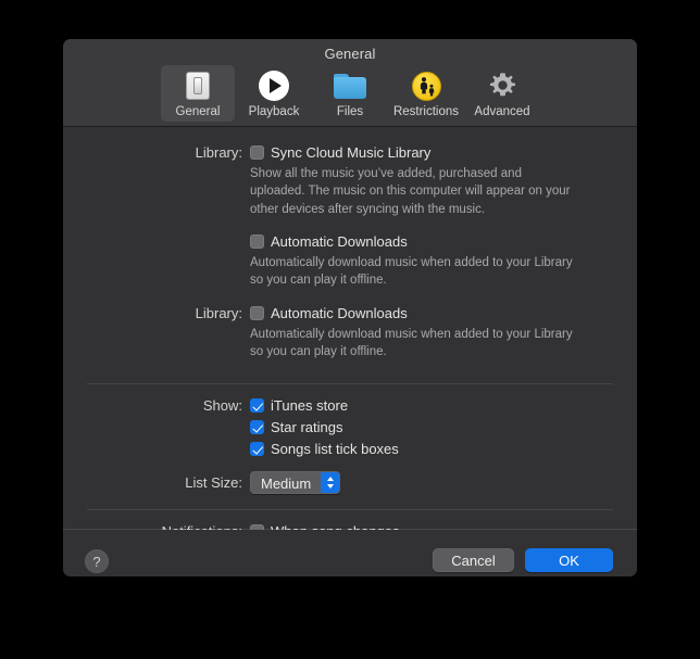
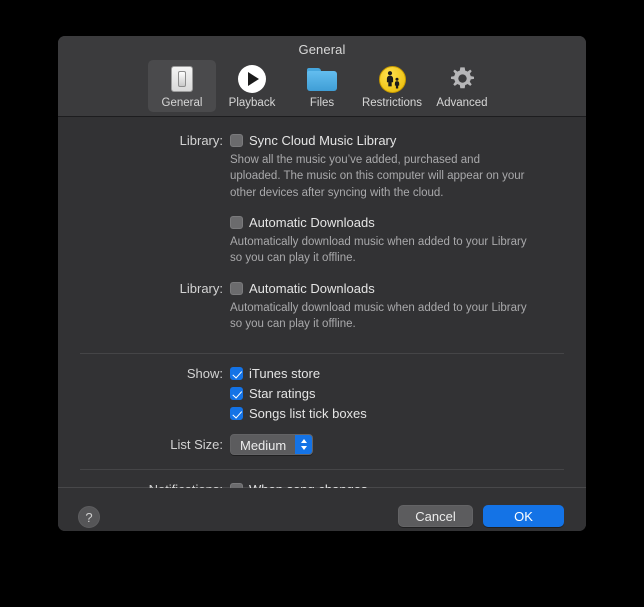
  General
  General
  Playback
  Files
  Restrictions
  Advanced
  Library:
  Sync Cloud Music Library
- Show all the music you’ve added, purchased and uploaded. The music on this computer will appear on your other devices after syncing with the music.
+ Show all the music you’ve added, purchased and uploaded. The music on this computer will appear on your other devices after syncing with the cloud.
  Automatic Downloads
  Automatically download music when added to your Library so you can play it offline.
  Library:
  Automatic Downloads
  Automatically download music when added to your Library so you can play it offline.
  Show:
  iTunes store
  Star ratings
  Songs list tick boxes
  List Size:
  Medium
  ?
  Cancel
  OK
